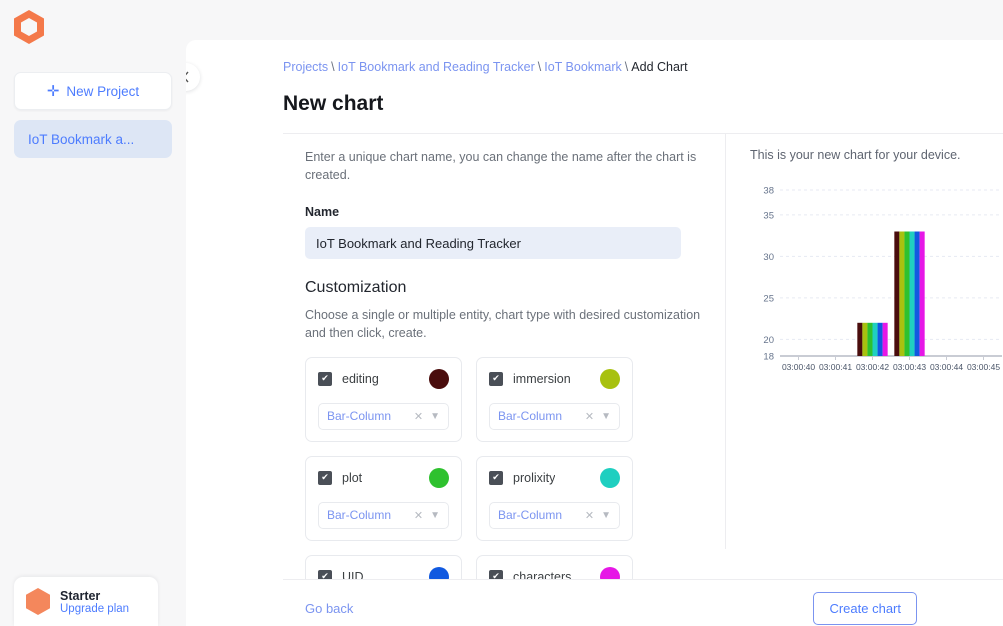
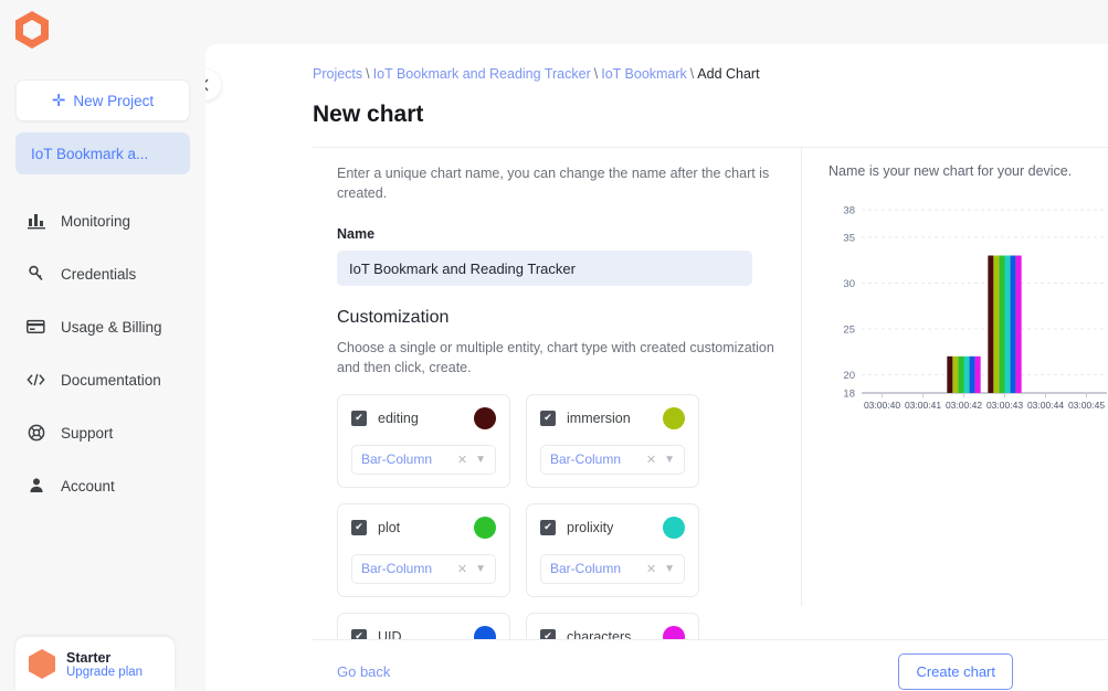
  ✛
  New Project
  IoT Bookmark a...
+ Monitoring
+ Credentials
+ Usage & Billing
+ Documentation
+ Support
+ Account
  Starter
  Upgrade plan
  Projects \ IoT Bookmark and Reading Tracker \ IoT Bookmark \ Add Chart
  New chart
  Enter a unique chart name, you can change the name after the chart is created.
  Name
  IoT Bookmark and Reading Tracker
  Customization
- Choose a single or multiple entity, chart type with desired customization and then click, create.
+ Choose a single or multiple entity, chart type with created customization and then click, create.
  editing
  Bar-Column
  ✕
  ▼
  immersion
  Bar-Column
  ✕
  ▼
  plot
  Bar-Column
  ✕
  ▼
  prolixity
  Bar-Column
  ✕
  ▼
  UID
  characters
- This is your new chart for your device.
+ Name is your new chart for your device.
  18
  20
  25
  30
  35
  38
  03:00:40
  03:00:41
  03:00:42
  03:00:43
  03:00:44
  03:00:45
  Go back
  Create chart
